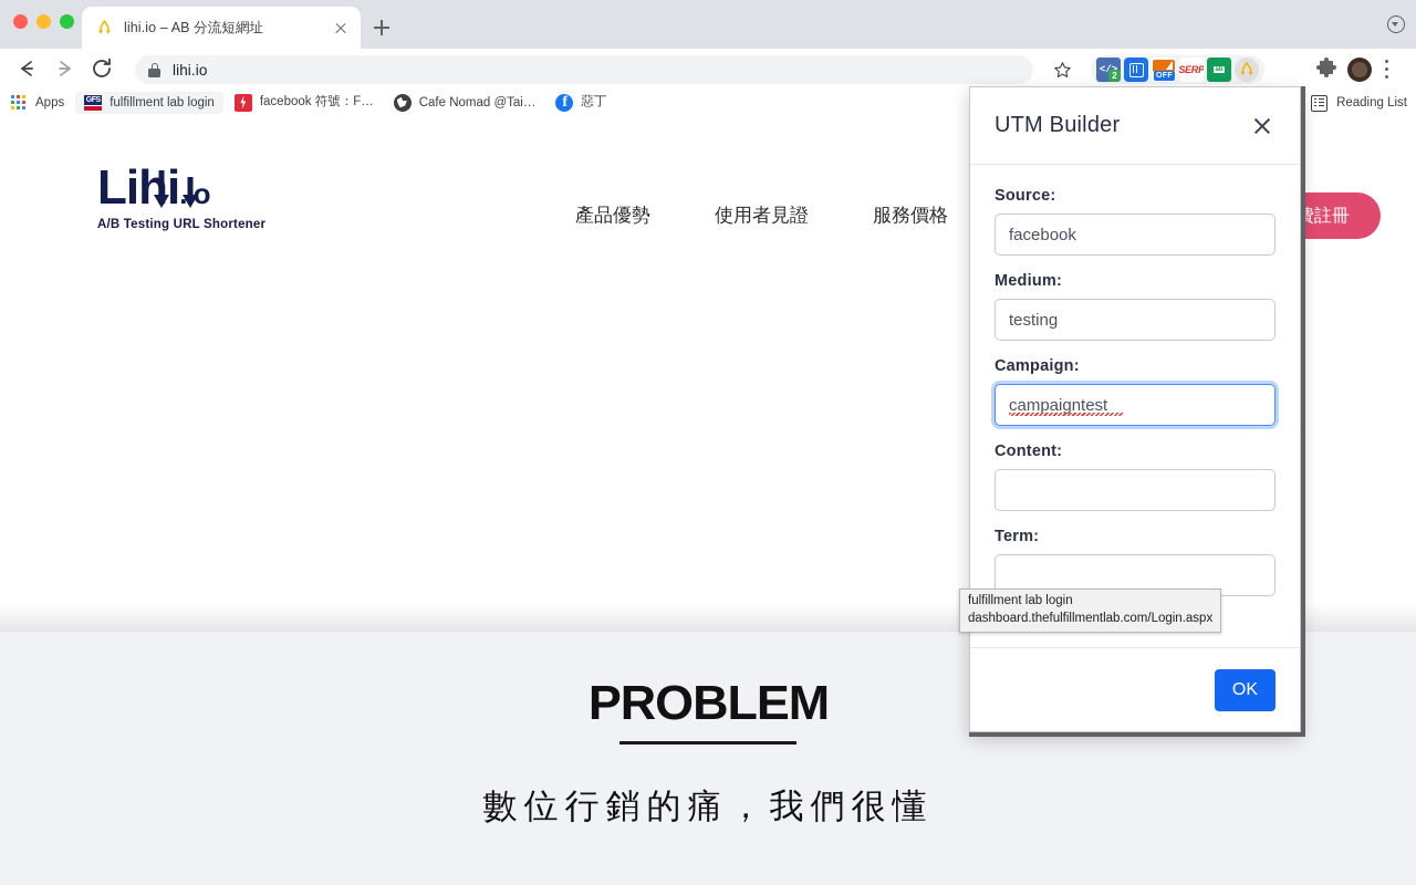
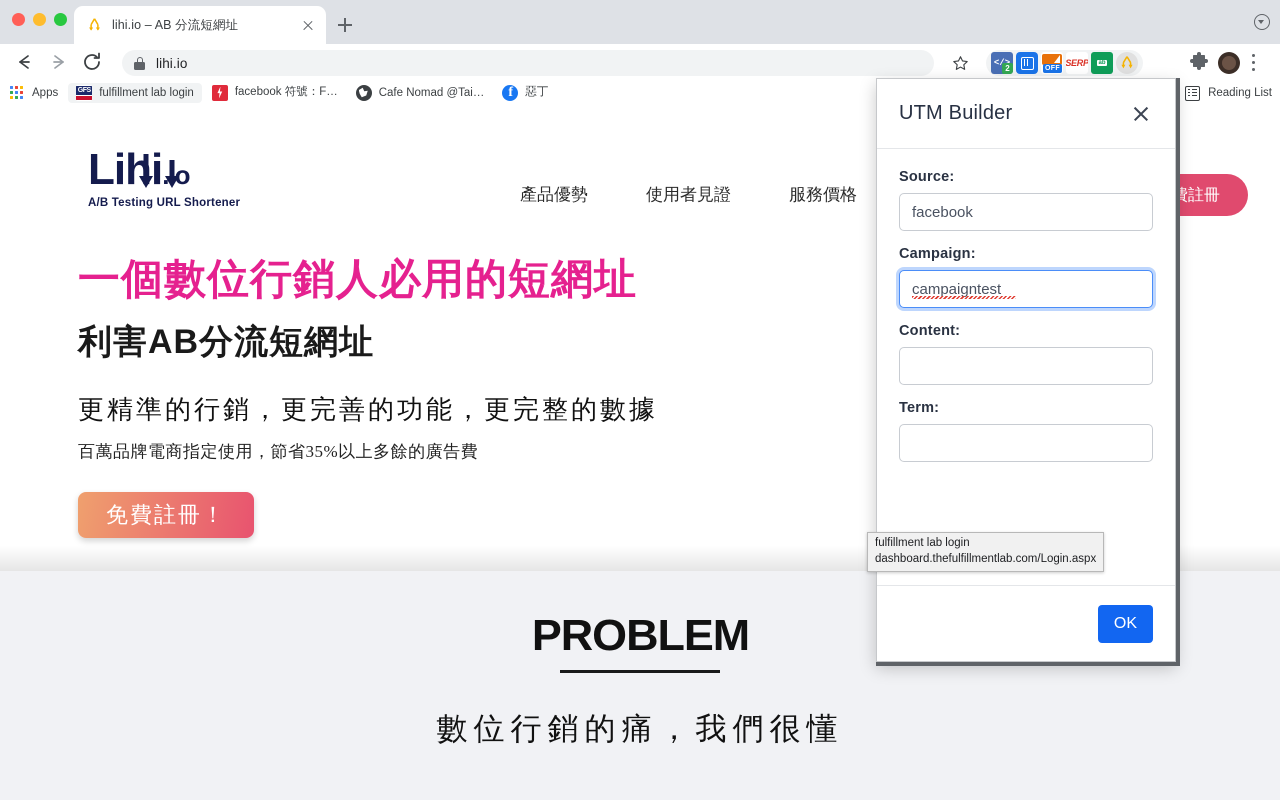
  lihi.io – AB 分流短網址
  lihi.io
  2
  SERP
  Apps
  fulfillment lab login
  facebook 符號：F…
  Cafe Nomad @Tai…
  惡丁
  Reading List
  Lihi.o
  A/B Testing URL Shortener
  產品優勢
  使用者見證
  服務價格
  費註冊
+ 一個數位行銷人必用的短網址
+ 利害AB分流短網址
+ 更精準的行銷，更完善的功能，更完整的數據
+ 百萬品牌電商指定使用，節省35%以上多餘的廣告費
+ 免費註冊！
  PROBLEM
  數位行銷的痛，我們很懂
  UTM Builder
  Source:
  facebook
- Medium:
- testing
  Campaign:
  campaigntest
  Content:
  Term:
  OK
  fulfillment lab login
  dashboard.thefulfillmentlab.com/Login.aspx
